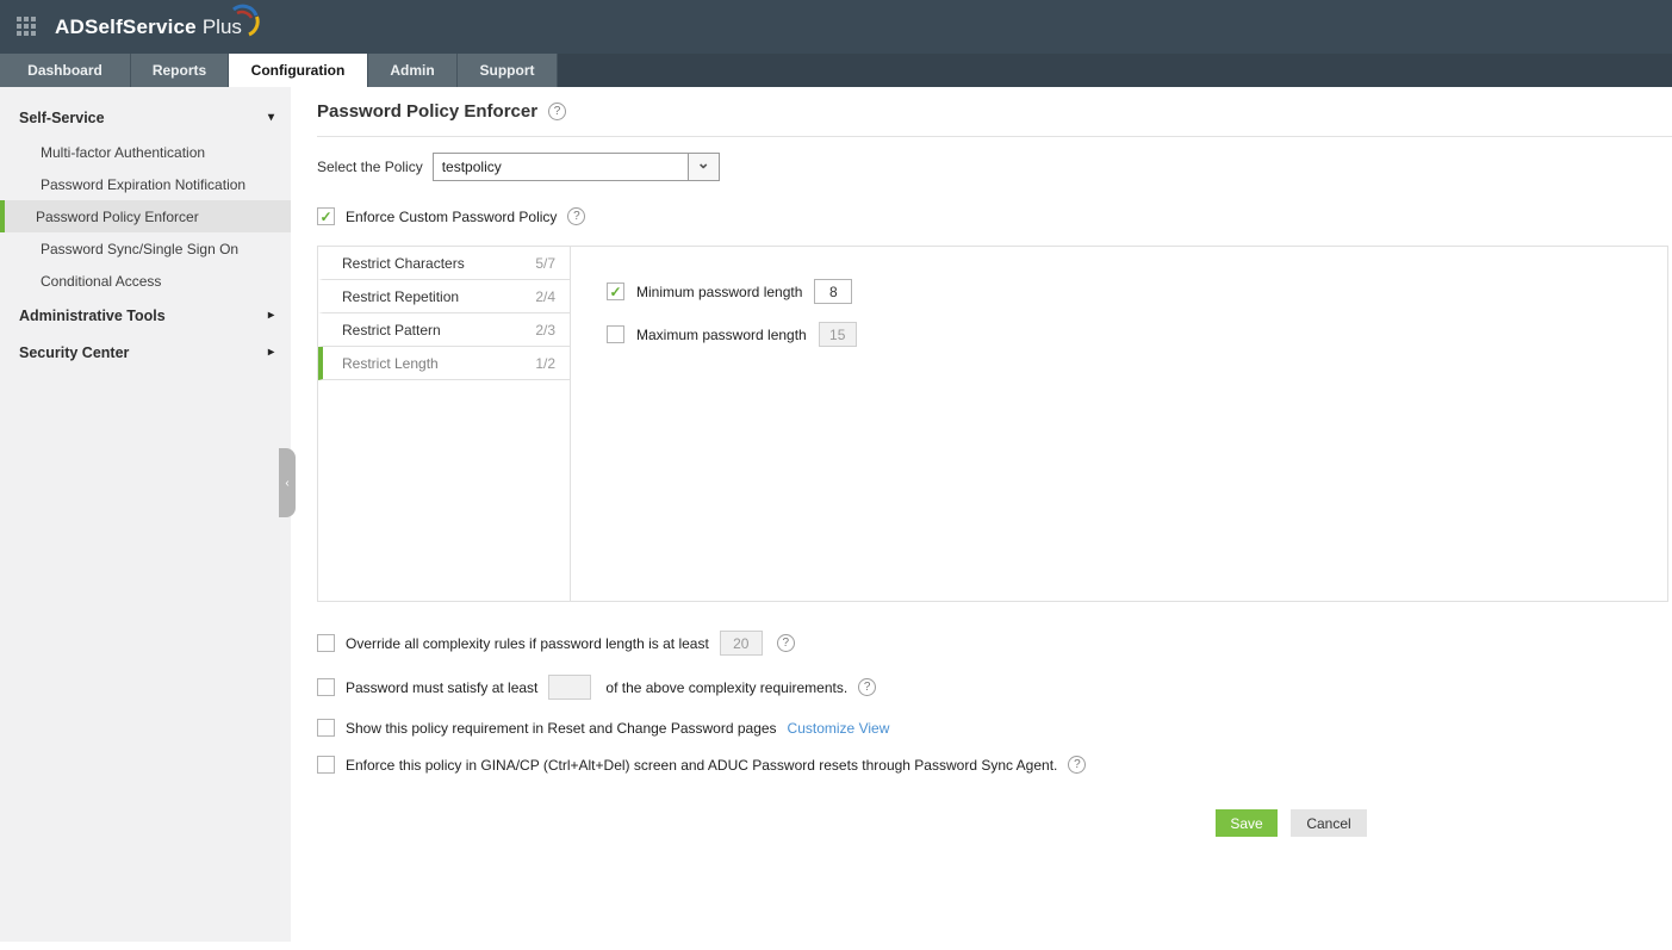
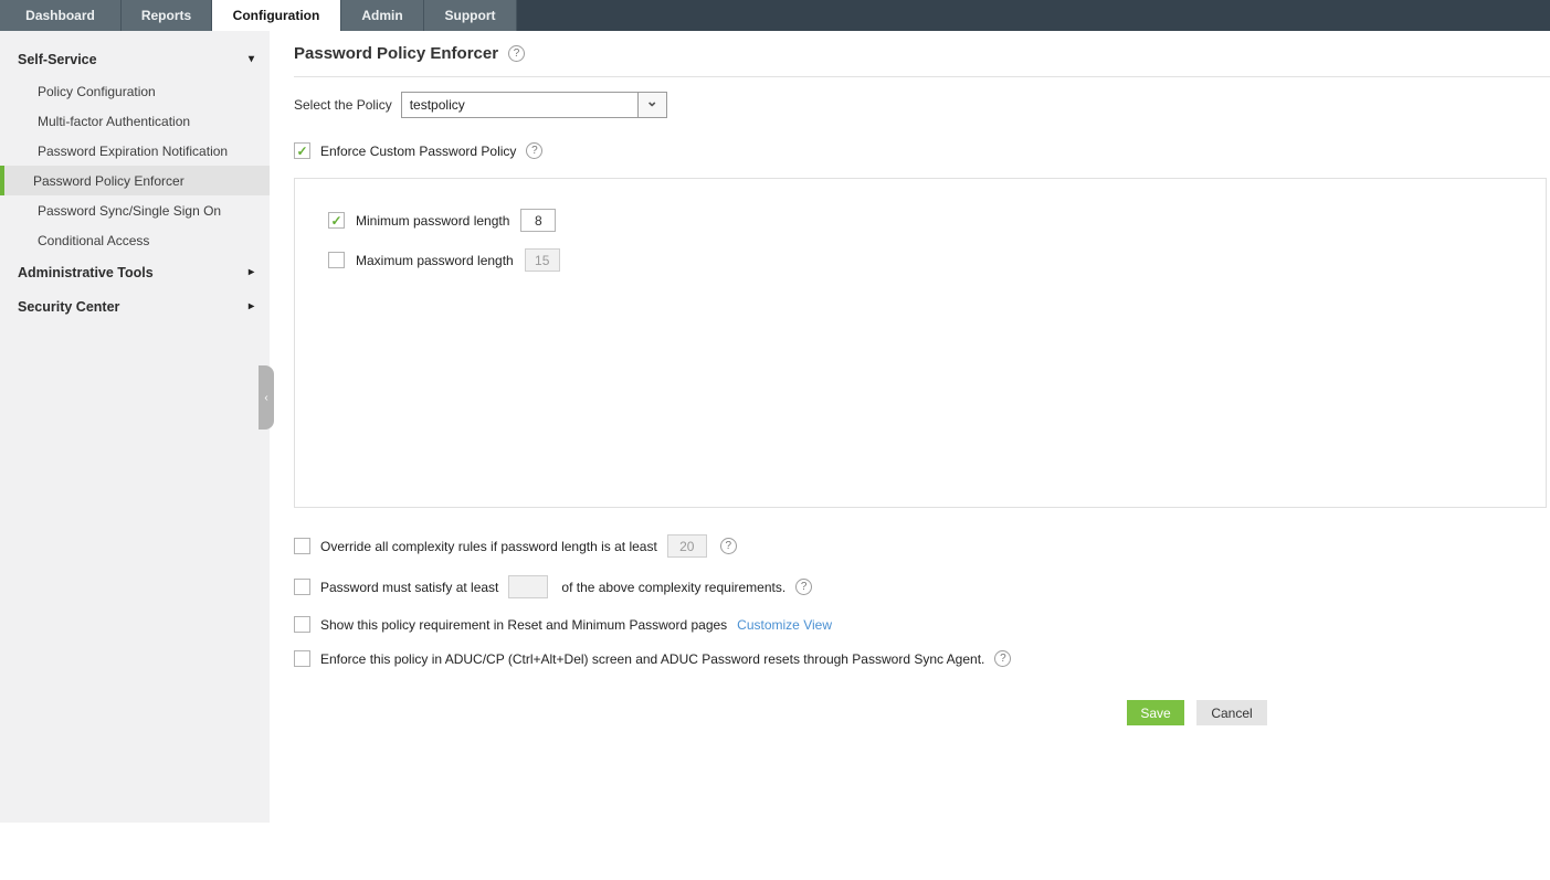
- ADSelfService
- Plus
  Dashboard
  Reports
  Configuration
  Admin
  Support
  Self-Service
  ▾
+ Policy Configuration
  Multi-factor Authentication
  Password Expiration Notification
  Password Policy Enforcer
  Password Sync/Single Sign On
  Conditional Access
  Administrative Tools
  ▸
  Security Center
  ▸
  ‹
  Password Policy Enforcer
  ?
  Select the Policy
  testpolicy
  ⌄
  ✓
  Enforce Custom Password Policy
  ?
- Restrict Characters
- 5/7
- Restrict Repetition
- 2/4
- Restrict Pattern
- 2/3
- Restrict Length
- 1/2
  ✓
  Minimum password length
  8
  Maximum password length
  15
  Override all complexity rules if password length is at least
  20
  ?
  Password must satisfy at least
  of the above complexity requirements.
  ?
- Show this policy requirement in Reset and Change Password pages
+ Show this policy requirement in Reset and Minimum Password pages
  Customize View
- Enforce this policy in GINA/CP (Ctrl+Alt+Del) screen and ADUC Password resets through Password Sync Agent.
+ Enforce this policy in ADUC/CP (Ctrl+Alt+Del) screen and ADUC Password resets through Password Sync Agent.
  ?
  Save
  Cancel
